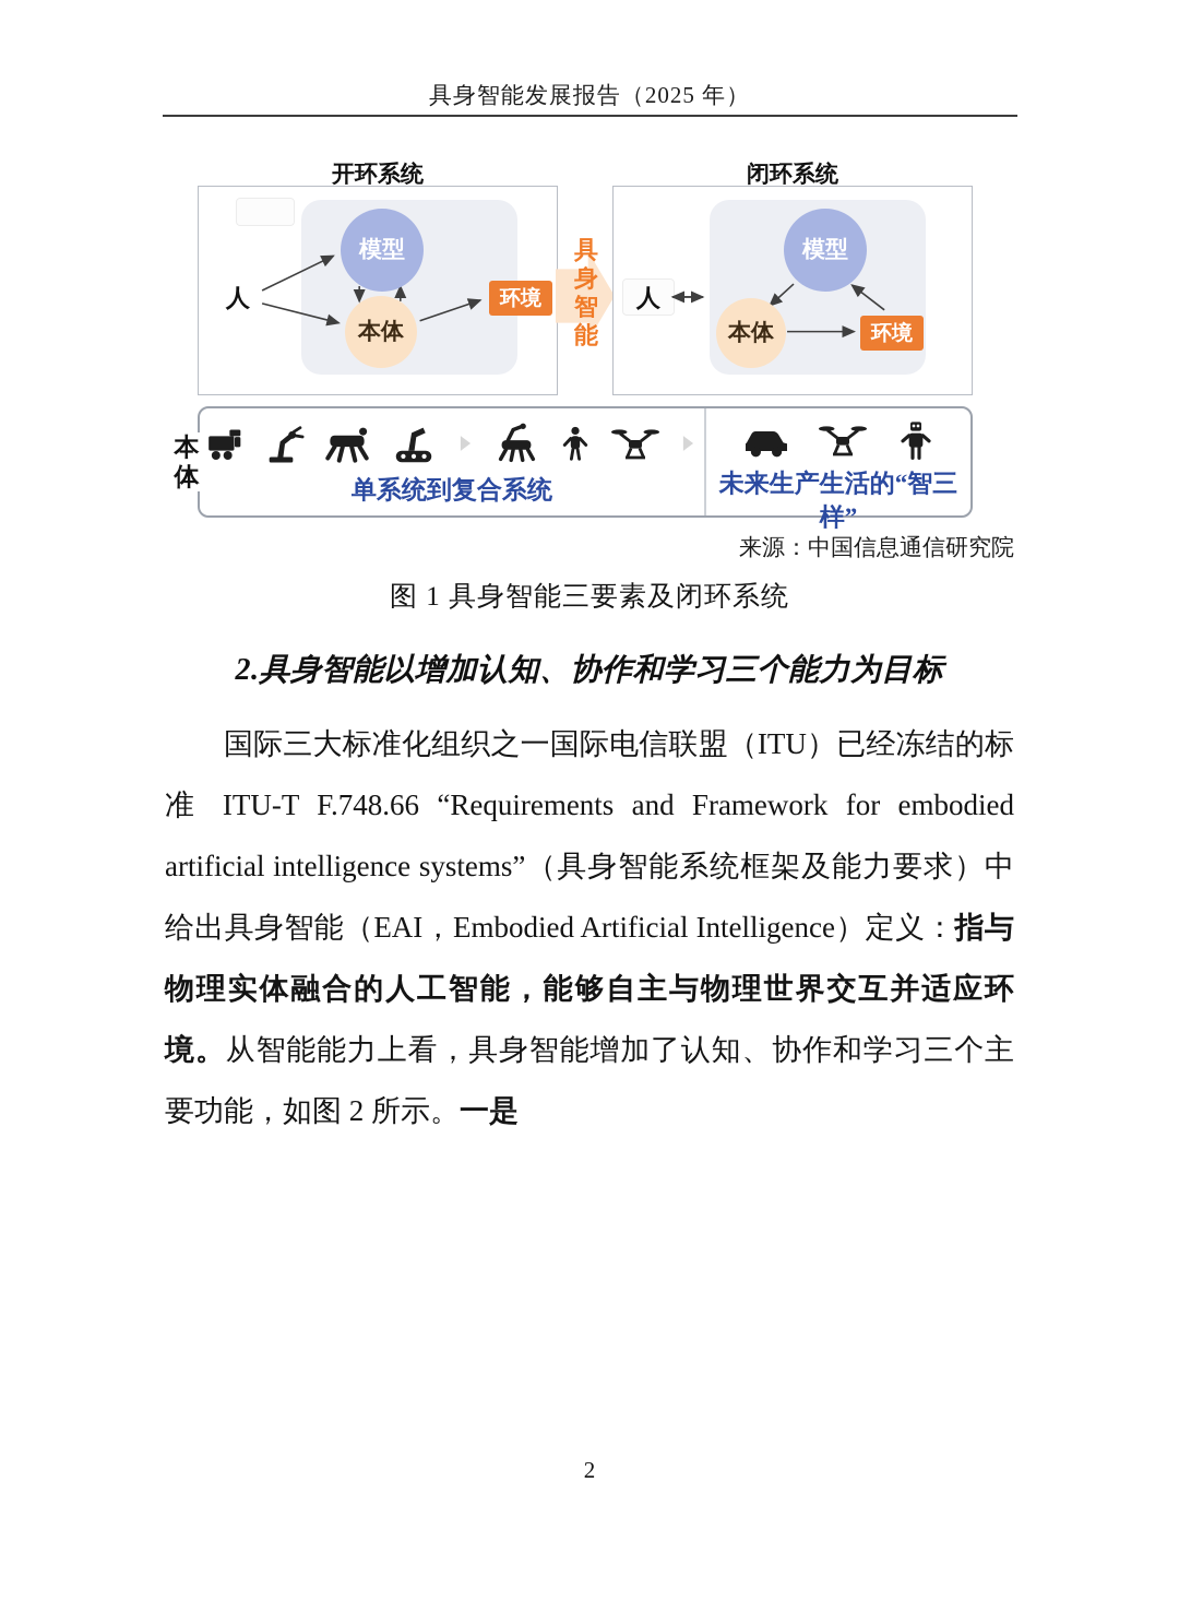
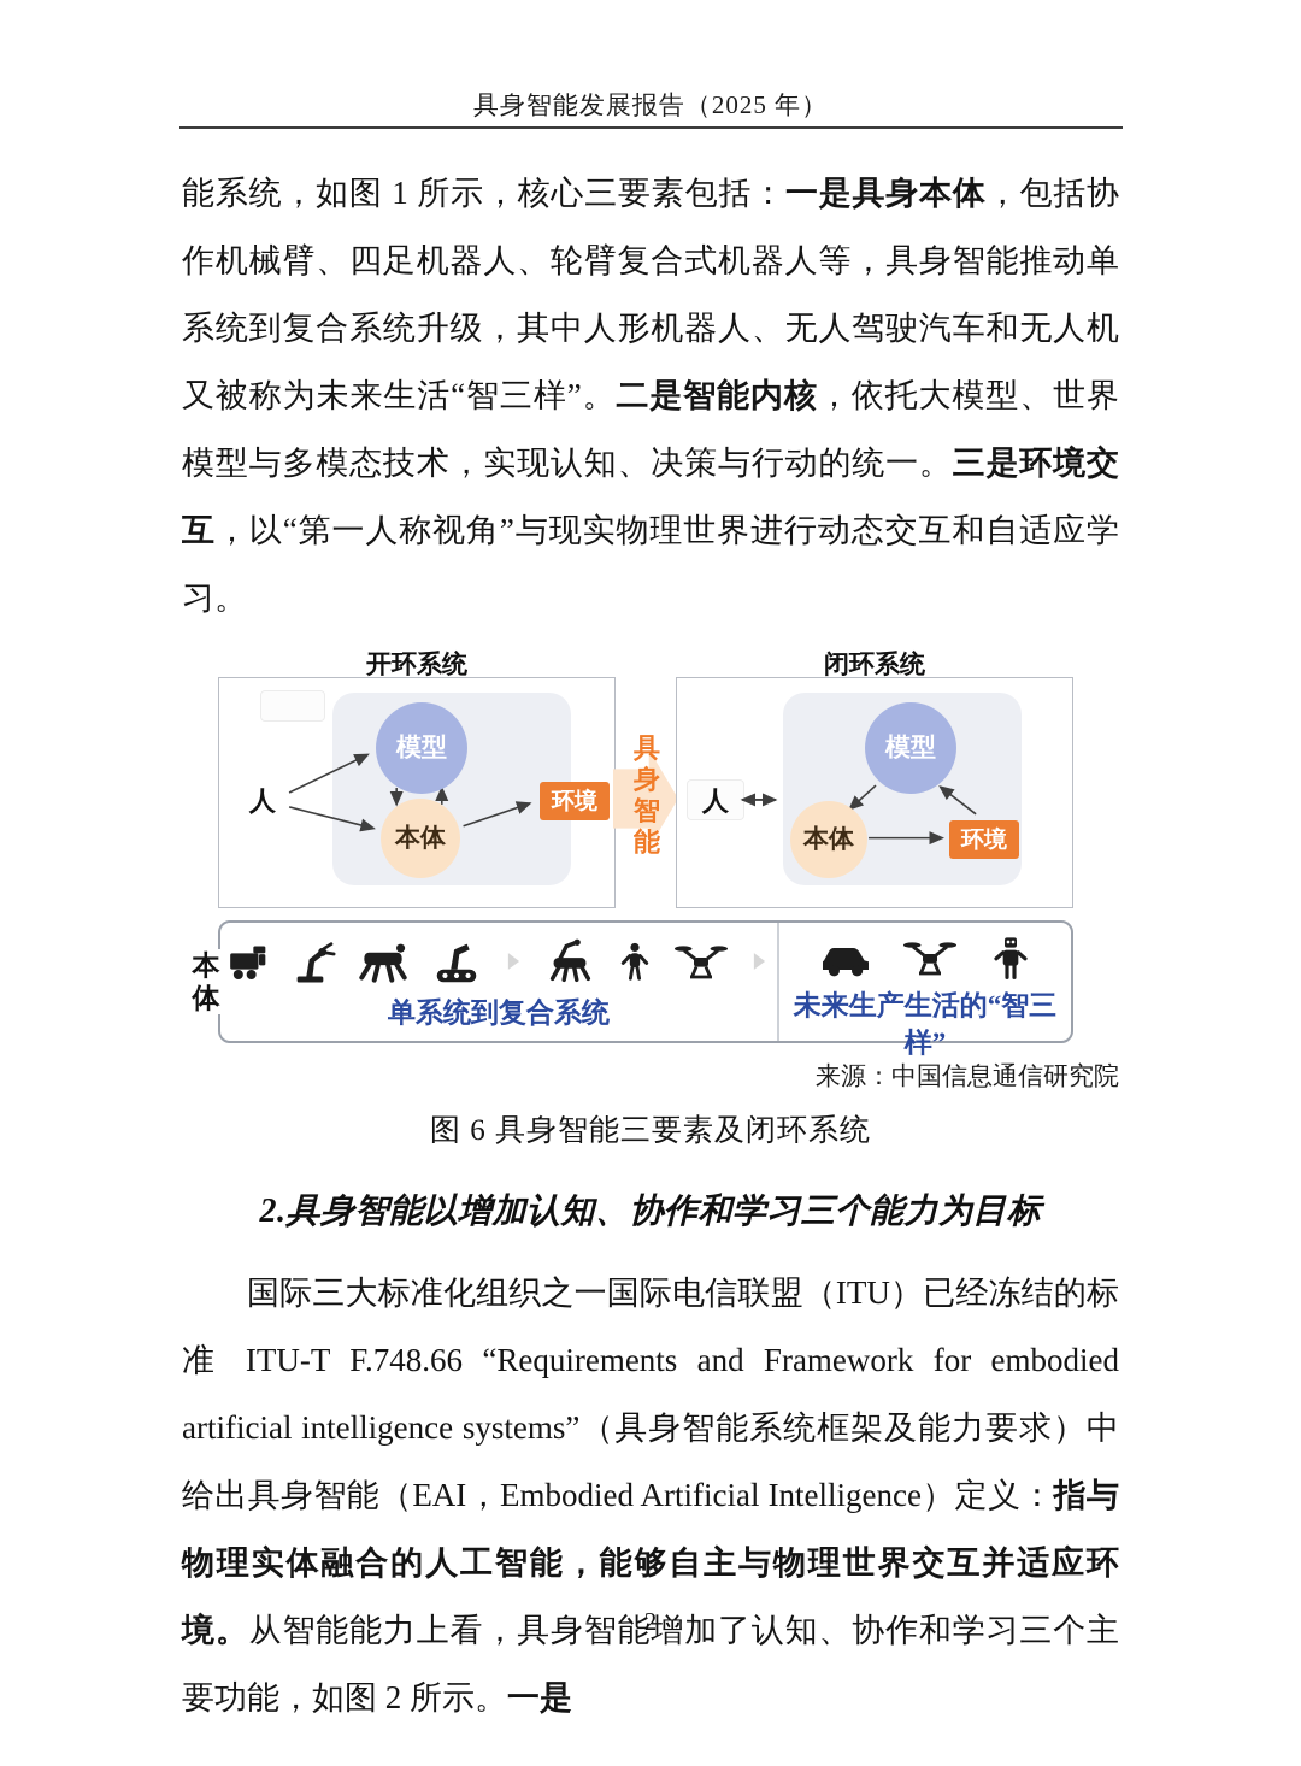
  具身智能发展报告（2025 年）
+ 能系统，如图 1 所示，核心三要素包括：一是具身本体，包括协作机械臂、四足机器人、轮臂复合式机器人等，具身智能推动单系统到复合系统升级，其中人形机器人、无人驾驶汽车和无人机又被称为未来生活“智三样”。二是智能内核，依托大模型、世界模型与多模态技术，实现认知、决策与行动的统一。三是环境交互，以“第一人称视角”与现实物理世界进行动态交互和自适应学习。
  开环系统
  闭环系统
  人
  模型
  本体
  环境
  具身智能
  人
  模型
  本体
  环境
  本体
  单系统到复合系统
  未来生产生活的“智三样”
  来源：中国信息通信研究院
- 图 1 具身智能三要素及闭环系统
+ 图 6 具身智能三要素及闭环系统
  2.具身智能以增加认知、协作和学习三个能力为目标
  国际三大标准化组织之一国际电信联盟（ITU）已经冻结的标准 ITU-T F.748.66 “Requirements and Framework for embodied artificial intelligence systems”（具身智能系统框架及能力要求）中给出具身智能（EAI，Embodied Artificial Intelligence）定义：指与物理实体融合的人工智能，能够自主与物理世界交互并适应环境。从智能能力上看，具身智能增加了认知、协作和学习三个主要功能，如图 2 所示。一是
  2
